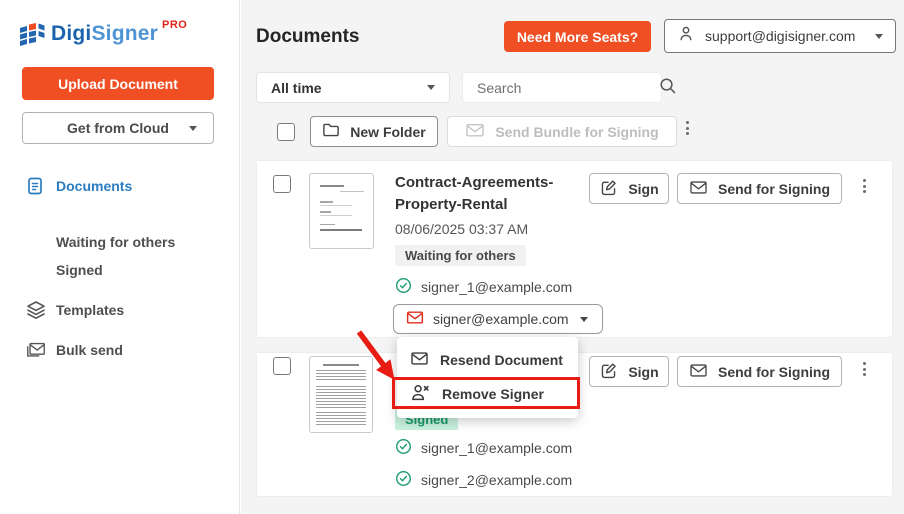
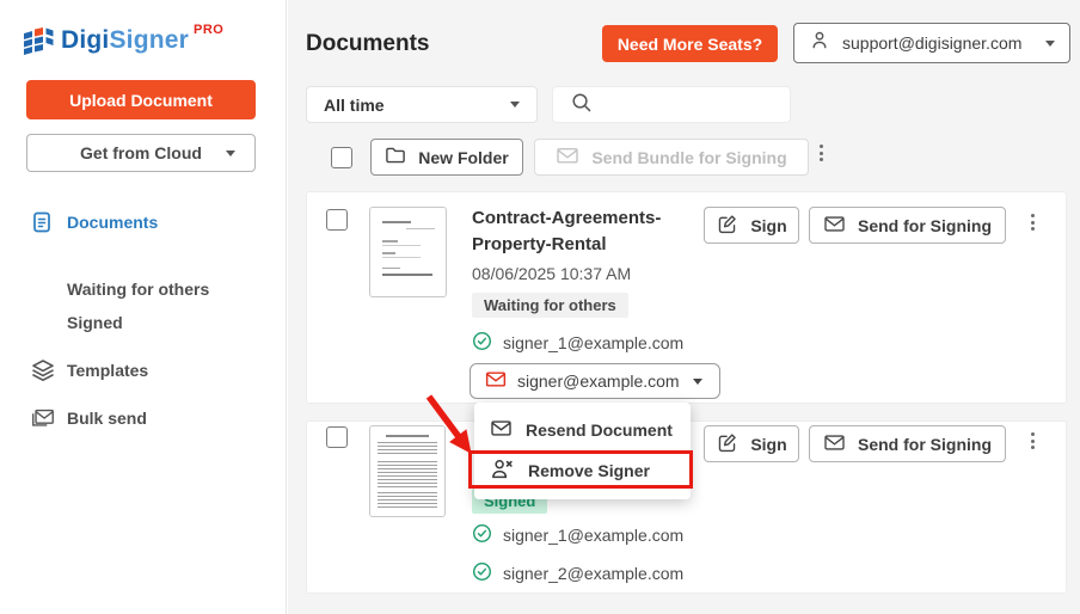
  DigiSigner
  PRO
  Upload Document
  Get from Cloud
  Documents
  Waiting for others
  Signed
  Templates
  Bulk send
  Documents
  Need More Seats?
  support@digisigner.com
  All time
- Search
  New Folder
  Send Bundle for Signing
  Contract-Agreements-Property-Rental
- 08/06/2025 03:37 AM
+ 08/06/2025 10:37 AM
  Waiting for others
  signer_1@example.com
  signer@example.com
  Sign
  Send for Signing
  Signed
  signer_1@example.com
  signer_2@example.com
  Sign
  Send for Signing
  Resend Document
  Remove Signer
